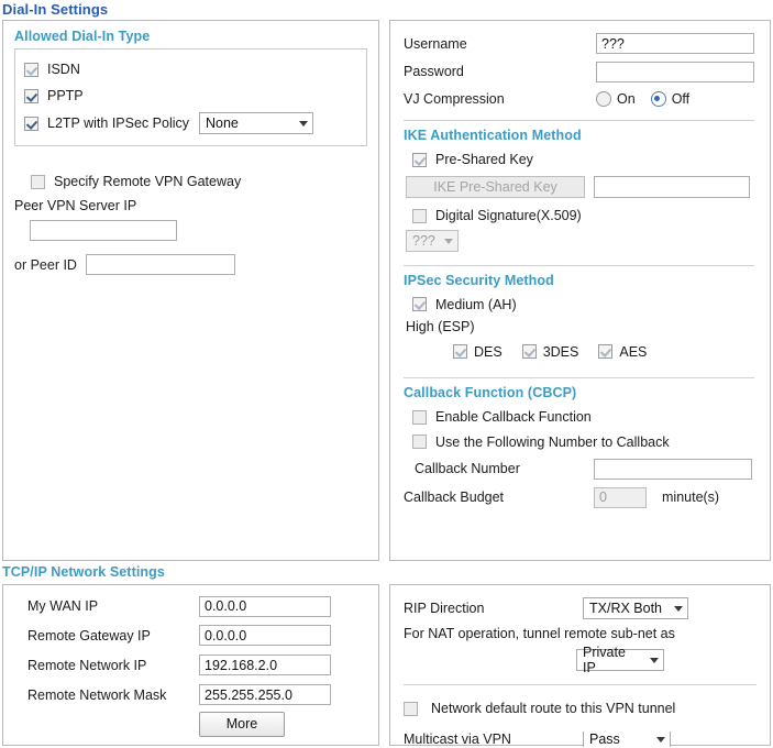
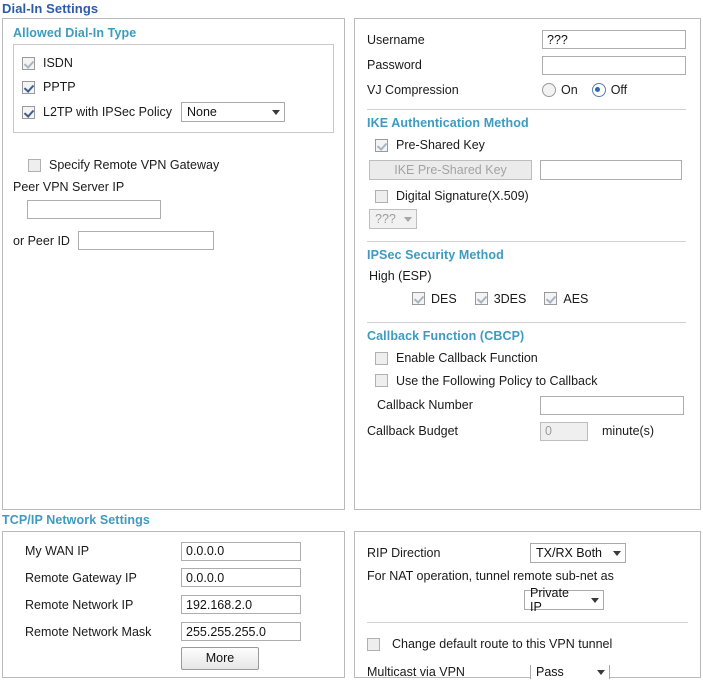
  Dial-In Settings
  Allowed Dial-In Type
  ISDN
  PPTP
  L2TP with IPSec Policy
  None
  Specify Remote VPN Gateway
  Peer VPN Server IP
  or Peer ID
  Username
  ???
  Password
  VJ Compression
  On
  Off
  IKE Authentication Method
  Pre-Shared Key
  IKE Pre-Shared Key
  Digital Signature(X.509)
  ???
  IPSec Security Method
- Medium (AH)
  High (ESP)
  DES
  3DES
  AES
  Callback Function (CBCP)
  Enable Callback Function
- Use the Following Number to Callback
+ Use the Following Policy to Callback
  Callback Number
  Callback Budget
  0
  minute(s)
  TCP/IP Network Settings
  My WAN IP
  0.0.0.0
  Remote Gateway IP
  0.0.0.0
  Remote Network IP
  192.168.2.0
  Remote Network Mask
  255.255.255.0
  More
  RIP Direction
  TX/RX Both
  For NAT operation, tunnel remote sub-net as
  Private IP
- Network default route to this VPN tunnel
+ Change default route to this VPN tunnel
  Multicast via VPN
  Pass
